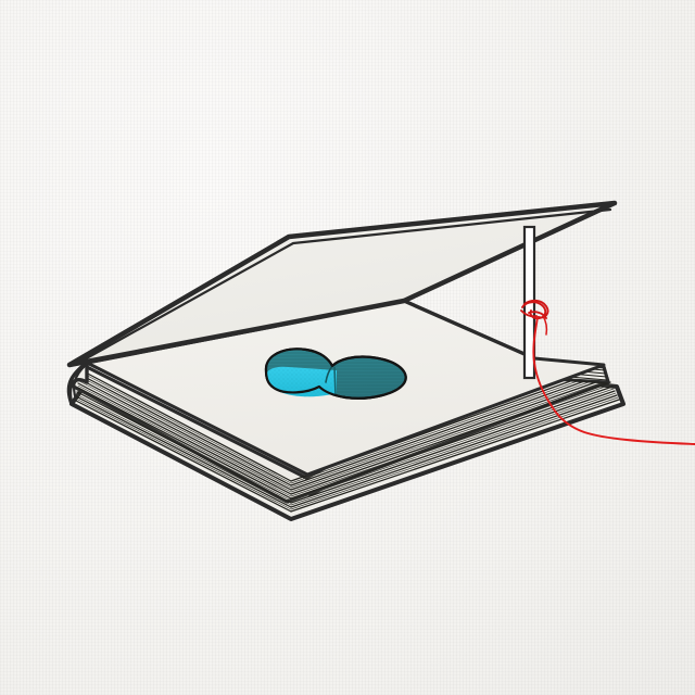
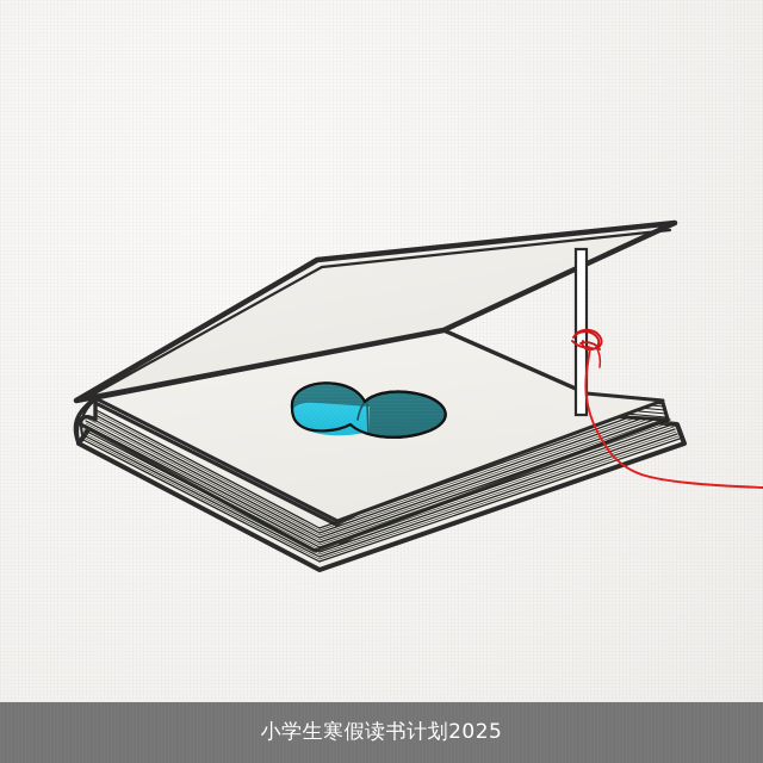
+ 小学生寒假读书计划2025
